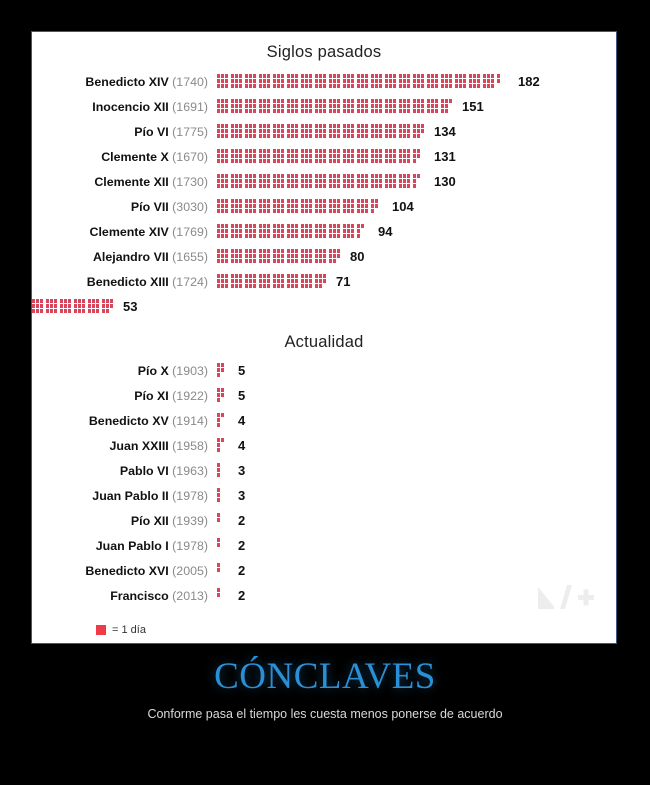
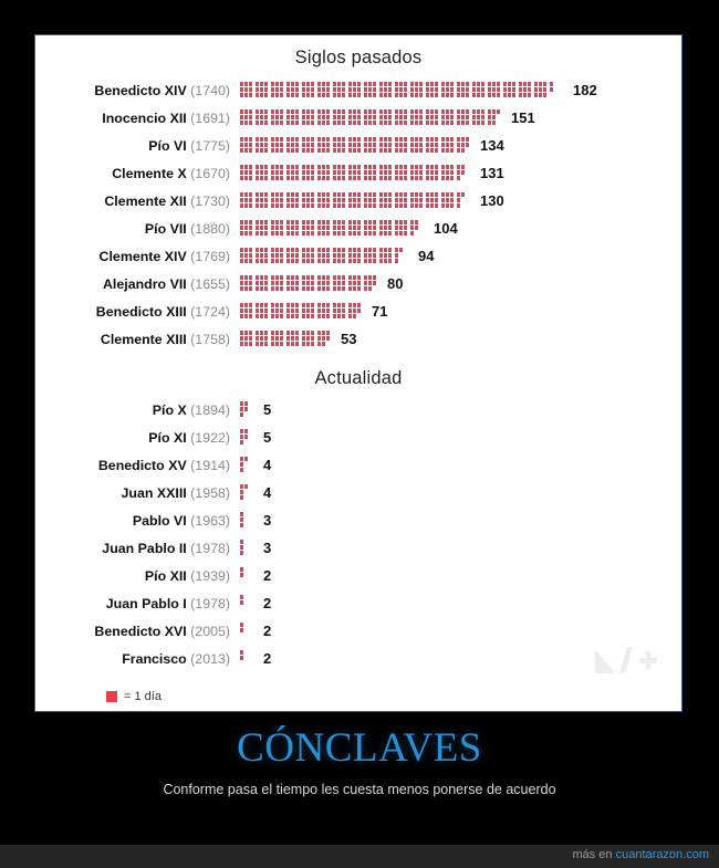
  Siglos pasados
  Benedicto XIV (1740)
  182
  Inocencio XII (1691)
  151
  Pío VI (1775)
  134
  Clemente X (1670)
  131
  Clemente XII (1730)
  130
- Pío VII (3030)
+ Pío VII (1880)
  104
  Clemente XIV (1769)
  94
  Alejandro VII (1655)
  80
  Benedicto XIII (1724)
  71
+ Clemente XIII (1758)
  53
  Actualidad
- Pío X (1903)
+ Pío X (1894)
  5
  Pío XI (1922)
  5
  Benedicto XV (1914)
  4
  Juan XXIII (1958)
  4
  Pablo VI (1963)
  3
  Juan Pablo II (1978)
  3
  Pío XII (1939)
  2
  Juan Pablo I (1978)
  2
  Benedicto XVI (2005)
  2
  Francisco (2013)
  2
  = 1 día
  CÓNCLAVES
  Conforme pasa el tiempo les cuesta menos ponerse de acuerdo
+ más en cuantarazon.com
